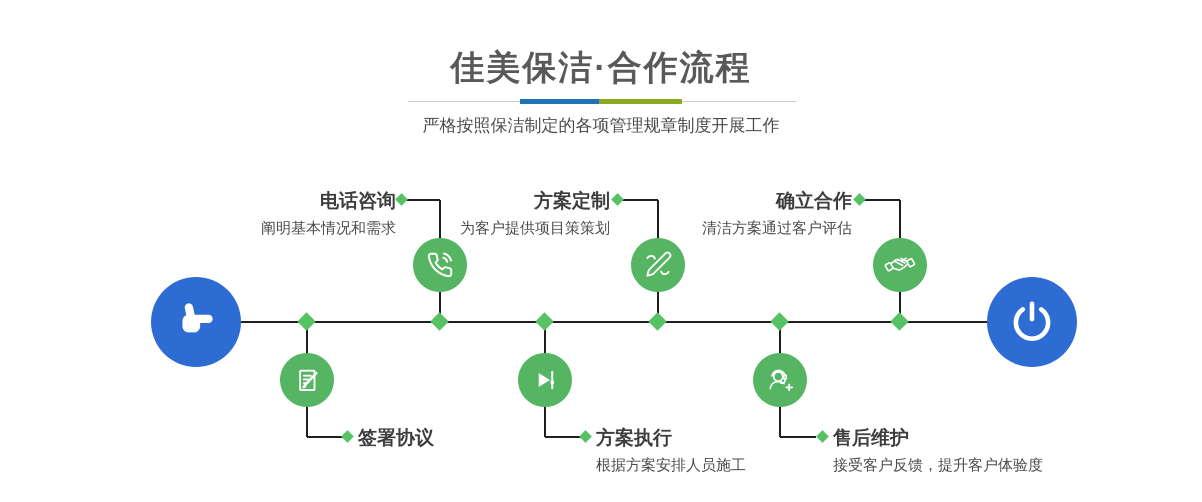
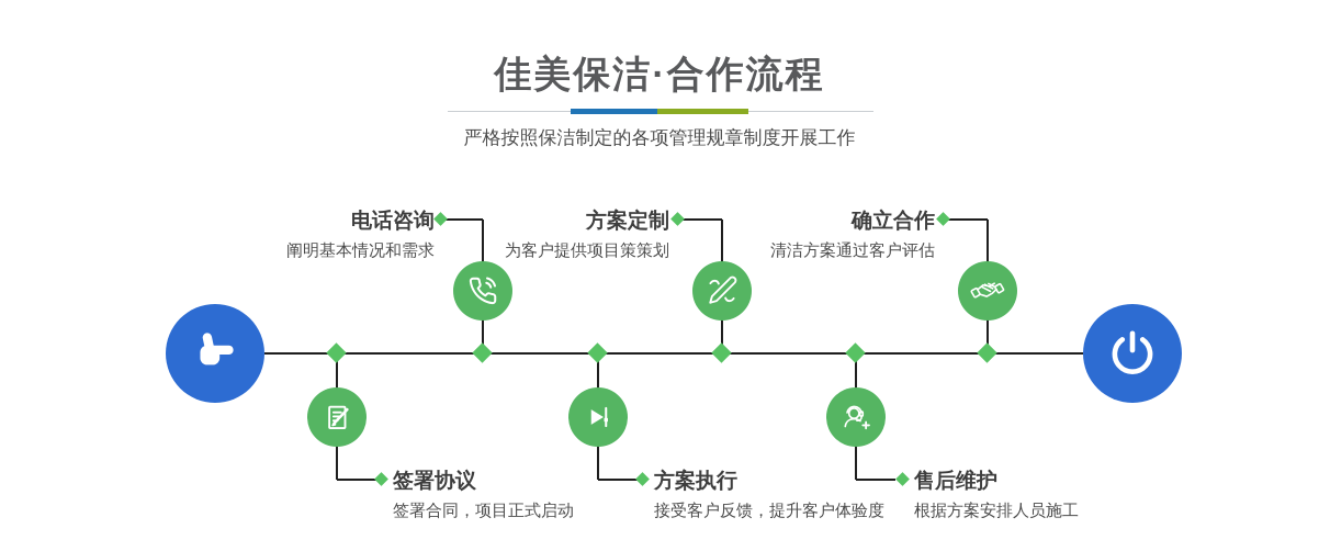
  佳美保洁·合作流程
  严格按照保洁制定的各项管理规章制度开展工作
  电话咨询
  阐明基本情况和需求
  方案定制
  为客户提供项目策策划
  确立合作
  清洁方案通过客户评估
  签署协议
+ 签署合同，项目正式启动
  方案执行
- 根据方案安排人员施工
+ 接受客户反馈，提升客户体验度
  售后维护
- 接受客户反馈，提升客户体验度
+ 根据方案安排人员施工
